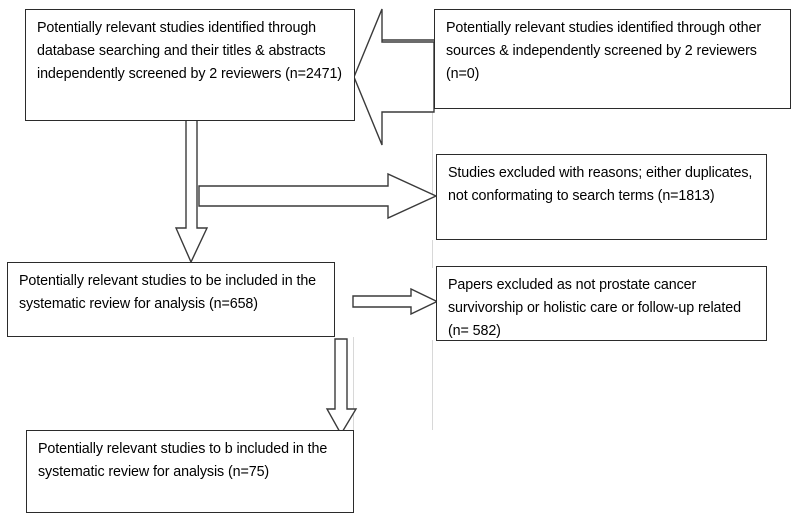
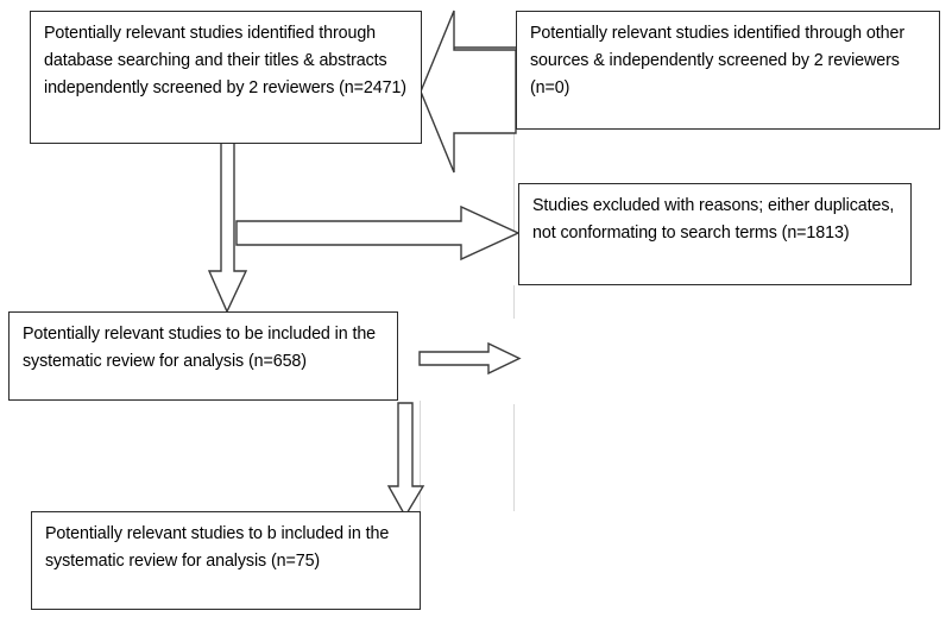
  Potentially relevant studies identified through database searching and their titles & abstracts independently screened by 2 reviewers (n=2471)
  Potentially relevant studies identified through other sources & independently screened by 2 reviewers (n=0)
  Studies excluded with reasons; either duplicates, not conformating to search terms (n=1813)
- Papers excluded as not prostate cancer survivorship or holistic care or follow-up related (n= 582)
  Potentially relevant studies to be included in the systematic review for analysis (n=658)
  Potentially relevant studies to b included in the systematic review for analysis (n=75)
